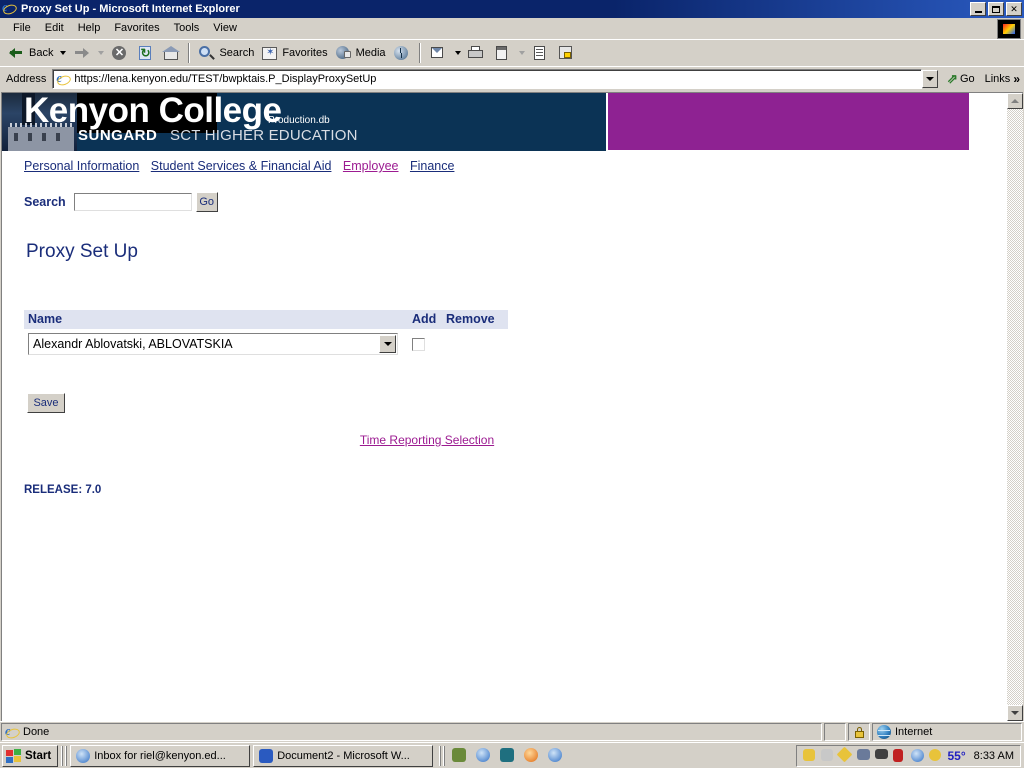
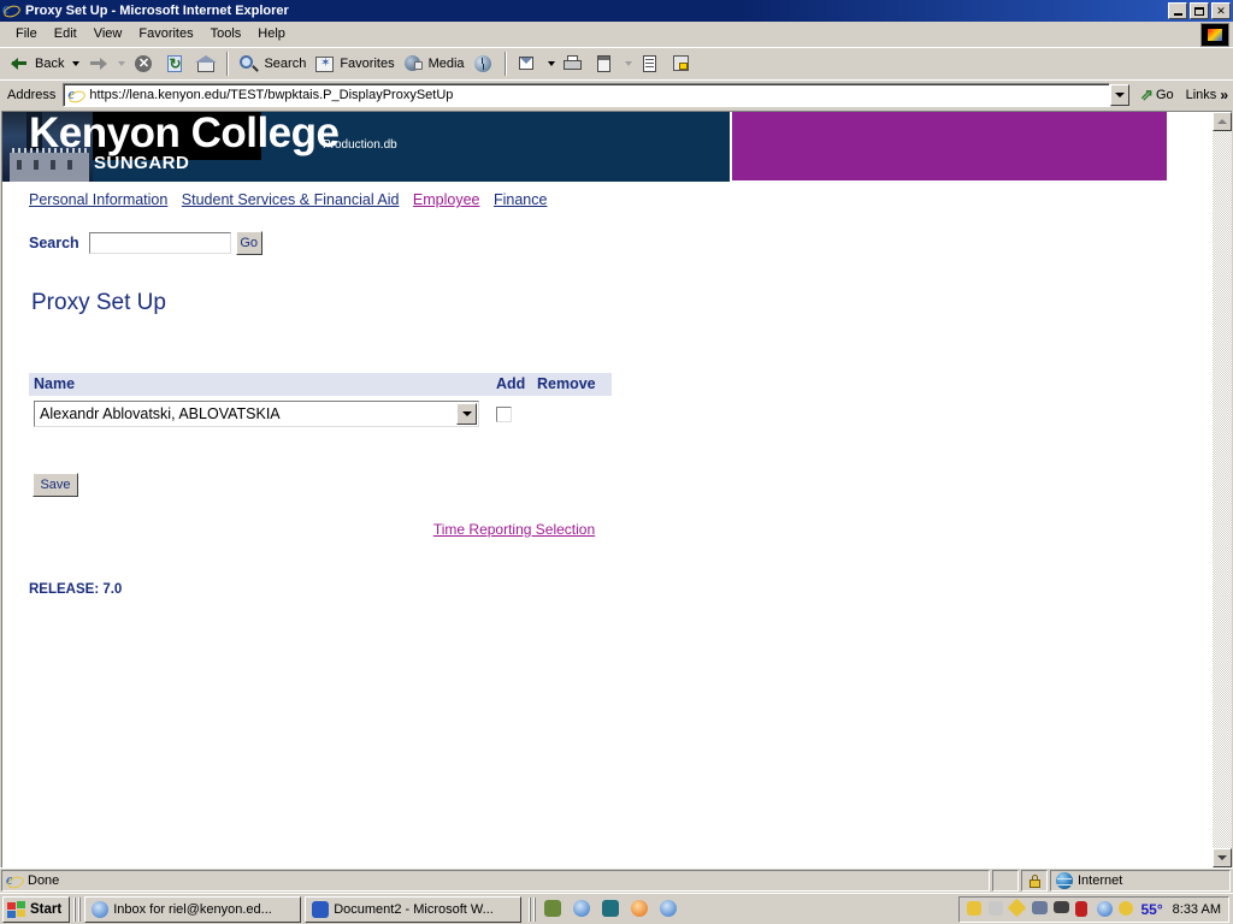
  e
  Proxy Set Up - Microsoft Internet Explorer
  ✕
  File
  Edit
- Help
+ View
  Favorites
  Tools
- View
+ Help
  Back
  Search
  Favorites
  Media
  Address
  e
  https://lena.kenyon.edu/TEST/bwpktais.P_DisplayProxySetUp
  ⇗
  Go
  Links
  »
  Kenyon College
  Production.db
  SUNGARD
- SCT HIGHER EDUCATION
  Personal Information Student Services & Financial Aid Employee Finance
  Search
  Go
  Proxy Set Up
  Name	Add	Remove
  Alexandr Ablovatski, ABLOVATSKIA
  Save
  Time Reporting Selection
  RELEASE: 7.0
  e
  Done
  Internet
  Start
  Inbox for riel@kenyon.ed...
  Document2 - Microsoft W...
  55°
  8:33 AM
